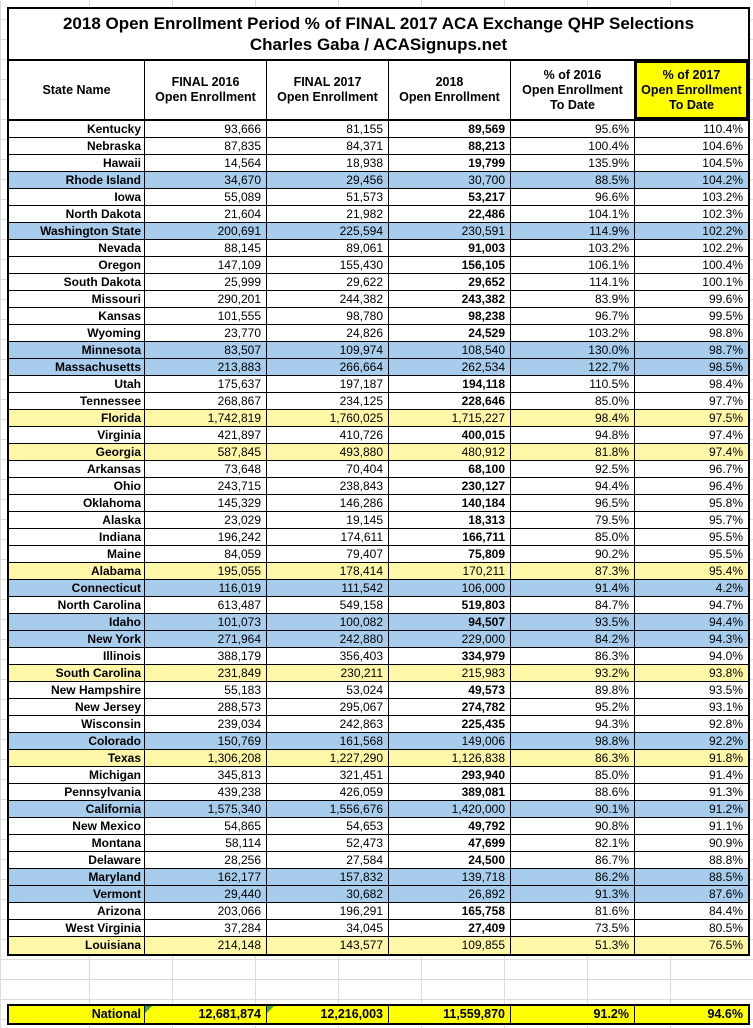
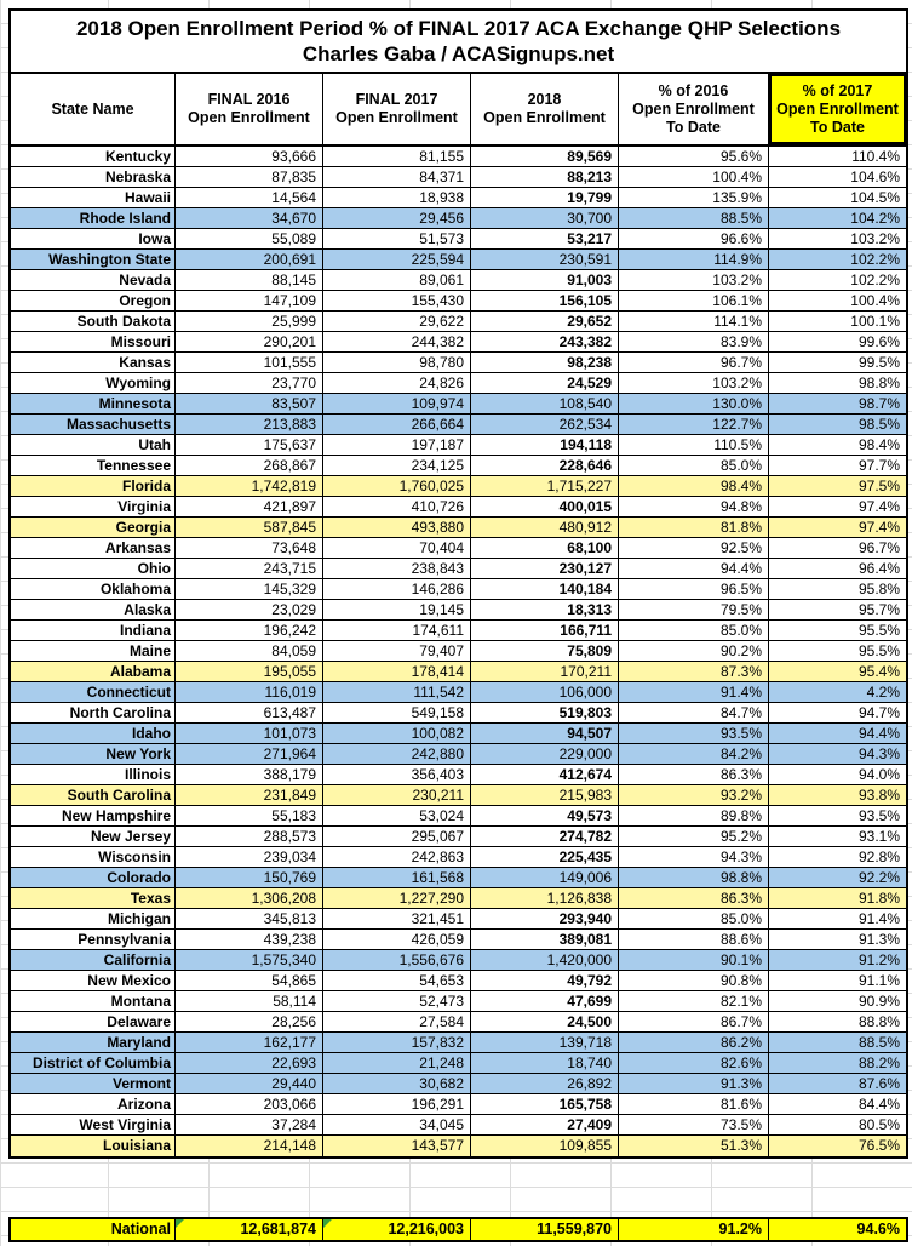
  2018 Open Enrollment Period % of FINAL 2017 ACA Exchange QHP Selections
  Charles Gaba / ACASignups.net
  State Name
  FINAL 2016
  Open Enrollment
  FINAL 2017
  Open Enrollment
  2018
  Open Enrollment
  % of 2016
  Open Enrollment
  To Date
  % of 2017
  Open Enrollment
  To Date
  Kentucky
  93,666
  81,155
  89,569
  95.6%
  110.4%
  Nebraska
  87,835
  84,371
  88,213
  100.4%
  104.6%
  Hawaii
  14,564
  18,938
  19,799
  135.9%
  104.5%
  Rhode Island
  34,670
  29,456
  30,700
  88.5%
  104.2%
  Iowa
  55,089
  51,573
  53,217
  96.6%
  103.2%
- North Dakota
- 21,604
- 21,982
- 22,486
- 104.1%
- 102.3%
  Washington State
  200,691
  225,594
  230,591
  114.9%
  102.2%
  Nevada
  88,145
  89,061
  91,003
  103.2%
  102.2%
  Oregon
  147,109
  155,430
  156,105
  106.1%
  100.4%
  South Dakota
  25,999
  29,622
  29,652
  114.1%
  100.1%
  Missouri
  290,201
  244,382
  243,382
  83.9%
  99.6%
  Kansas
  101,555
  98,780
  98,238
  96.7%
  99.5%
  Wyoming
  23,770
  24,826
  24,529
  103.2%
  98.8%
  Minnesota
  83,507
  109,974
  108,540
  130.0%
  98.7%
  Massachusetts
  213,883
  266,664
  262,534
  122.7%
  98.5%
  Utah
  175,637
  197,187
  194,118
  110.5%
  98.4%
  Tennessee
  268,867
  234,125
  228,646
  85.0%
  97.7%
  Florida
  1,742,819
  1,760,025
  1,715,227
  98.4%
  97.5%
  Virginia
  421,897
  410,726
  400,015
  94.8%
  97.4%
  Georgia
  587,845
  493,880
  480,912
  81.8%
  97.4%
  Arkansas
  73,648
  70,404
  68,100
  92.5%
  96.7%
  Ohio
  243,715
  238,843
  230,127
  94.4%
  96.4%
  Oklahoma
  145,329
  146,286
  140,184
  96.5%
  95.8%
  Alaska
  23,029
  19,145
  18,313
  79.5%
  95.7%
  Indiana
  196,242
  174,611
  166,711
  85.0%
  95.5%
  Maine
  84,059
  79,407
  75,809
  90.2%
  95.5%
  Alabama
  195,055
  178,414
  170,211
  87.3%
  95.4%
  Connecticut
  116,019
  111,542
  106,000
  91.4%
  4.2%
  North Carolina
  613,487
  549,158
  519,803
  84.7%
  94.7%
  Idaho
  101,073
  100,082
  94,507
  93.5%
  94.4%
  New York
  271,964
  242,880
  229,000
  84.2%
  94.3%
  Illinois
  388,179
  356,403
- 334,979
+ 412,674
  86.3%
  94.0%
  South Carolina
  231,849
  230,211
  215,983
  93.2%
  93.8%
  New Hampshire
  55,183
  53,024
  49,573
  89.8%
  93.5%
  New Jersey
  288,573
  295,067
  274,782
  95.2%
  93.1%
  Wisconsin
  239,034
  242,863
  225,435
  94.3%
  92.8%
  Colorado
  150,769
  161,568
  149,006
  98.8%
  92.2%
  Texas
  1,306,208
  1,227,290
  1,126,838
  86.3%
  91.8%
  Michigan
  345,813
  321,451
  293,940
  85.0%
  91.4%
  Pennsylvania
  439,238
  426,059
  389,081
  88.6%
  91.3%
  California
  1,575,340
  1,556,676
  1,420,000
  90.1%
  91.2%
  New Mexico
  54,865
  54,653
  49,792
  90.8%
  91.1%
  Montana
  58,114
  52,473
  47,699
  82.1%
  90.9%
  Delaware
  28,256
  27,584
  24,500
  86.7%
  88.8%
  Maryland
  162,177
  157,832
  139,718
  86.2%
  88.5%
+ District of Columbia
+ 22,693
+ 21,248
+ 18,740
+ 82.6%
+ 88.2%
  Vermont
  29,440
  30,682
  26,892
  91.3%
  87.6%
  Arizona
  203,066
  196,291
  165,758
  81.6%
  84.4%
  West Virginia
  37,284
  34,045
  27,409
  73.5%
  80.5%
  Louisiana
  214,148
  143,577
  109,855
  51.3%
  76.5%
  National
  12,681,874
  12,216,003
  11,559,870
  91.2%
  94.6%
